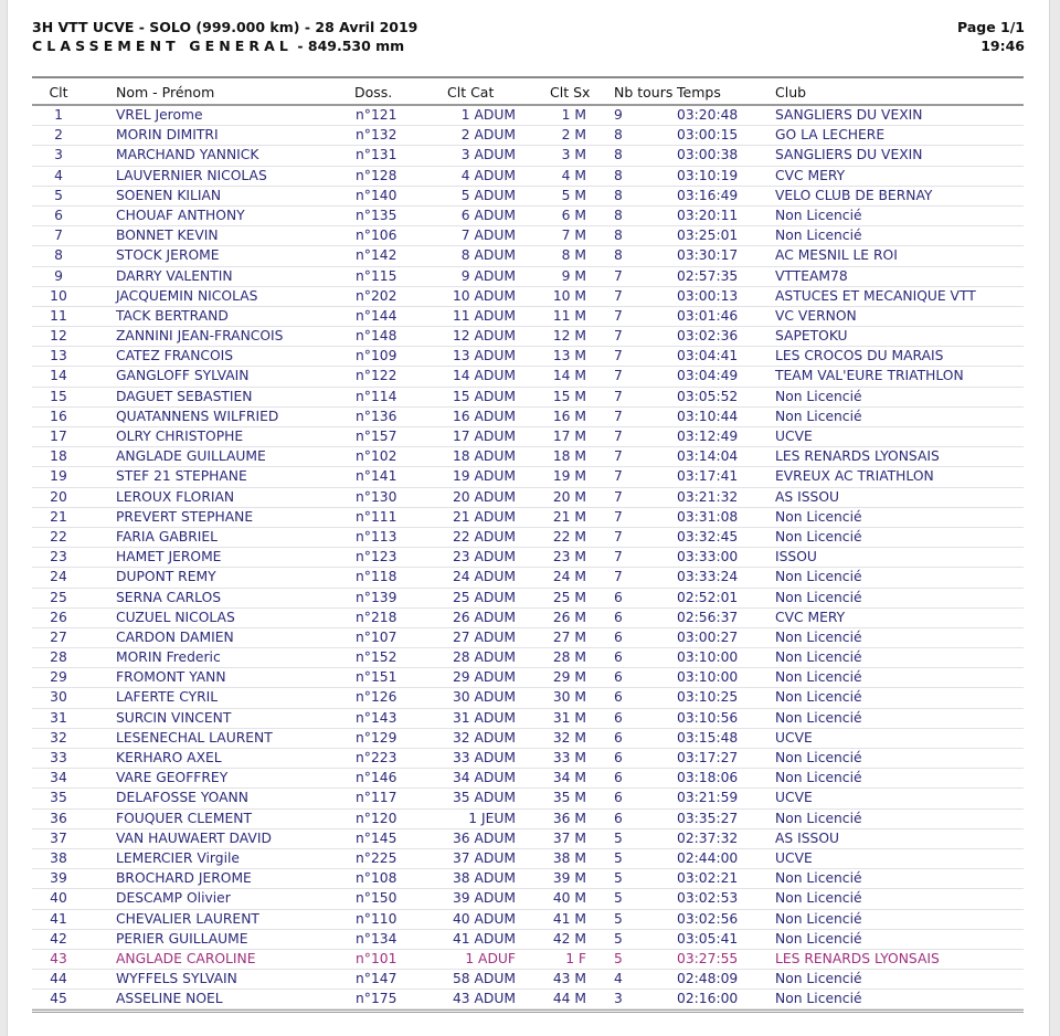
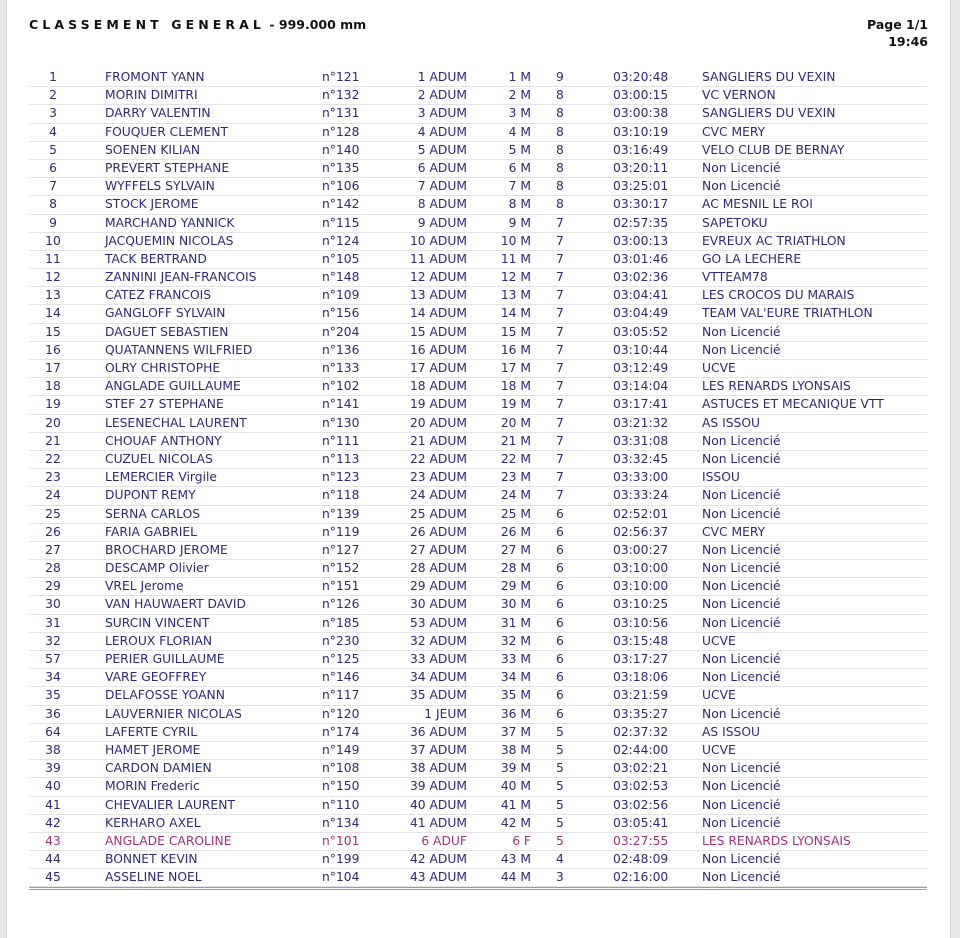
- 3H VTT UCVE - SOLO (999.000 km) - 28 Avril 2019
- CLASSEMENT GENERAL - 849.530 mm
+ CLASSEMENT GENERAL - 999.000 mm
  Page 1/1
  19:46
- Clt
- Nom - Prénom
- Doss.
- Clt Cat
- Clt Sx
- Nb tours
- Temps
- Club
  1
- VREL Jerome
+ FROMONT YANN
  n°121
  1 ADUM
  1 M
  9
  03:20:48
  SANGLIERS DU VEXIN
  2
  MORIN DIMITRI
  n°132
  2 ADUM
  2 M
  8
  03:00:15
- GO LA LECHERE
+ VC VERNON
  3
- MARCHAND YANNICK
+ DARRY VALENTIN
  n°131
  3 ADUM
  3 M
  8
  03:00:38
  SANGLIERS DU VEXIN
  4
- LAUVERNIER NICOLAS
+ FOUQUER CLEMENT
  n°128
  4 ADUM
  4 M
  8
  03:10:19
  CVC MERY
  5
  SOENEN KILIAN
  n°140
  5 ADUM
  5 M
  8
  03:16:49
  VELO CLUB DE BERNAY
  6
- CHOUAF ANTHONY
+ PREVERT STEPHANE
  n°135
  6 ADUM
  6 M
  8
  03:20:11
  Non Licencié
  7
- BONNET KEVIN
+ WYFFELS SYLVAIN
  n°106
  7 ADUM
  7 M
  8
  03:25:01
  Non Licencié
  8
  STOCK JEROME
  n°142
  8 ADUM
  8 M
  8
  03:30:17
  AC MESNIL LE ROI
  9
- DARRY VALENTIN
+ MARCHAND YANNICK
  n°115
  9 ADUM
  9 M
  7
  02:57:35
- VTTEAM78
+ SAPETOKU
  10
  JACQUEMIN NICOLAS
- n°202
+ n°124
  10 ADUM
  10 M
  7
  03:00:13
- ASTUCES ET MECANIQUE VTT
+ EVREUX AC TRIATHLON
  11
  TACK BERTRAND
- n°144
+ n°105
  11 ADUM
  11 M
  7
  03:01:46
- VC VERNON
+ GO LA LECHERE
  12
  ZANNINI JEAN-FRANCOIS
  n°148
  12 ADUM
  12 M
  7
  03:02:36
- SAPETOKU
+ VTTEAM78
  13
  CATEZ FRANCOIS
  n°109
  13 ADUM
  13 M
  7
  03:04:41
  LES CROCOS DU MARAIS
  14
  GANGLOFF SYLVAIN
- n°122
+ n°156
  14 ADUM
  14 M
  7
  03:04:49
  TEAM VAL'EURE TRIATHLON
  15
  DAGUET SEBASTIEN
- n°114
+ n°204
  15 ADUM
  15 M
  7
  03:05:52
  Non Licencié
  16
  QUATANNENS WILFRIED
  n°136
  16 ADUM
  16 M
  7
  03:10:44
  Non Licencié
  17
  OLRY CHRISTOPHE
- n°157
+ n°133
  17 ADUM
  17 M
  7
  03:12:49
  UCVE
  18
  ANGLADE GUILLAUME
  n°102
  18 ADUM
  18 M
  7
  03:14:04
  LES RENARDS LYONSAIS
  19
- STEF 21 STEPHANE
+ STEF 27 STEPHANE
  n°141
  19 ADUM
  19 M
  7
  03:17:41
- EVREUX AC TRIATHLON
+ ASTUCES ET MECANIQUE VTT
  20
- LEROUX FLORIAN
+ LESENECHAL LAURENT
  n°130
  20 ADUM
  20 M
  7
  03:21:32
  AS ISSOU
  21
- PREVERT STEPHANE
+ CHOUAF ANTHONY
  n°111
  21 ADUM
  21 M
  7
  03:31:08
  Non Licencié
  22
- FARIA GABRIEL
+ CUZUEL NICOLAS
  n°113
  22 ADUM
  22 M
  7
  03:32:45
  Non Licencié
  23
- HAMET JEROME
+ LEMERCIER Virgile
  n°123
  23 ADUM
  23 M
  7
  03:33:00
  ISSOU
  24
  DUPONT REMY
  n°118
  24 ADUM
  24 M
  7
  03:33:24
  Non Licencié
  25
  SERNA CARLOS
  n°139
  25 ADUM
  25 M
  6
  02:52:01
  Non Licencié
  26
- CUZUEL NICOLAS
+ FARIA GABRIEL
- n°218
+ n°119
  26 ADUM
  26 M
  6
  02:56:37
  CVC MERY
  27
- CARDON DAMIEN
+ BROCHARD JEROME
- n°107
+ n°127
  27 ADUM
  27 M
  6
  03:00:27
  Non Licencié
  28
- MORIN Frederic
+ DESCAMP Olivier
  n°152
  28 ADUM
  28 M
  6
  03:10:00
  Non Licencié
  29
- FROMONT YANN
+ VREL Jerome
  n°151
  29 ADUM
  29 M
  6
  03:10:00
  Non Licencié
  30
- LAFERTE CYRIL
+ VAN HAUWAERT DAVID
  n°126
  30 ADUM
  30 M
  6
  03:10:25
  Non Licencié
  31
  SURCIN VINCENT
- n°143
+ n°185
- 31 ADUM
+ 53 ADUM
  31 M
  6
  03:10:56
  Non Licencié
  32
- LESENECHAL LAURENT
+ LEROUX FLORIAN
- n°129
+ n°230
  32 ADUM
  32 M
  6
  03:15:48
  UCVE
- 33
+ 57
- KERHARO AXEL
+ PERIER GUILLAUME
- n°223
+ n°125
  33 ADUM
  33 M
  6
  03:17:27
  Non Licencié
  34
  VARE GEOFFREY
  n°146
  34 ADUM
  34 M
  6
  03:18:06
  Non Licencié
  35
  DELAFOSSE YOANN
  n°117
  35 ADUM
  35 M
  6
  03:21:59
  UCVE
  36
- FOUQUER CLEMENT
+ LAUVERNIER NICOLAS
  n°120
  1 JEUM
  36 M
  6
  03:35:27
  Non Licencié
- 37
+ 64
- VAN HAUWAERT DAVID
+ LAFERTE CYRIL
- n°145
+ n°174
  36 ADUM
  37 M
  5
  02:37:32
  AS ISSOU
  38
- LEMERCIER Virgile
+ HAMET JEROME
- n°225
+ n°149
  37 ADUM
  38 M
  5
  02:44:00
  UCVE
  39
- BROCHARD JEROME
+ CARDON DAMIEN
  n°108
  38 ADUM
  39 M
  5
  03:02:21
  Non Licencié
  40
- DESCAMP Olivier
+ MORIN Frederic
  n°150
  39 ADUM
  40 M
  5
  03:02:53
  Non Licencié
  41
  CHEVALIER LAURENT
  n°110
  40 ADUM
  41 M
  5
  03:02:56
  Non Licencié
  42
- PERIER GUILLAUME
+ KERHARO AXEL
  n°134
  41 ADUM
  42 M
  5
  03:05:41
  Non Licencié
  43
  ANGLADE CAROLINE
  n°101
- 1 ADUF
+ 6 ADUF
- 1 F
+ 6 F
  5
  03:27:55
  LES RENARDS LYONSAIS
  44
- WYFFELS SYLVAIN
+ BONNET KEVIN
- n°147
+ n°199
- 58 ADUM
+ 42 ADUM
  43 M
  4
  02:48:09
  Non Licencié
  45
  ASSELINE NOEL
- n°175
+ n°104
  43 ADUM
  44 M
  3
  02:16:00
  Non Licencié
